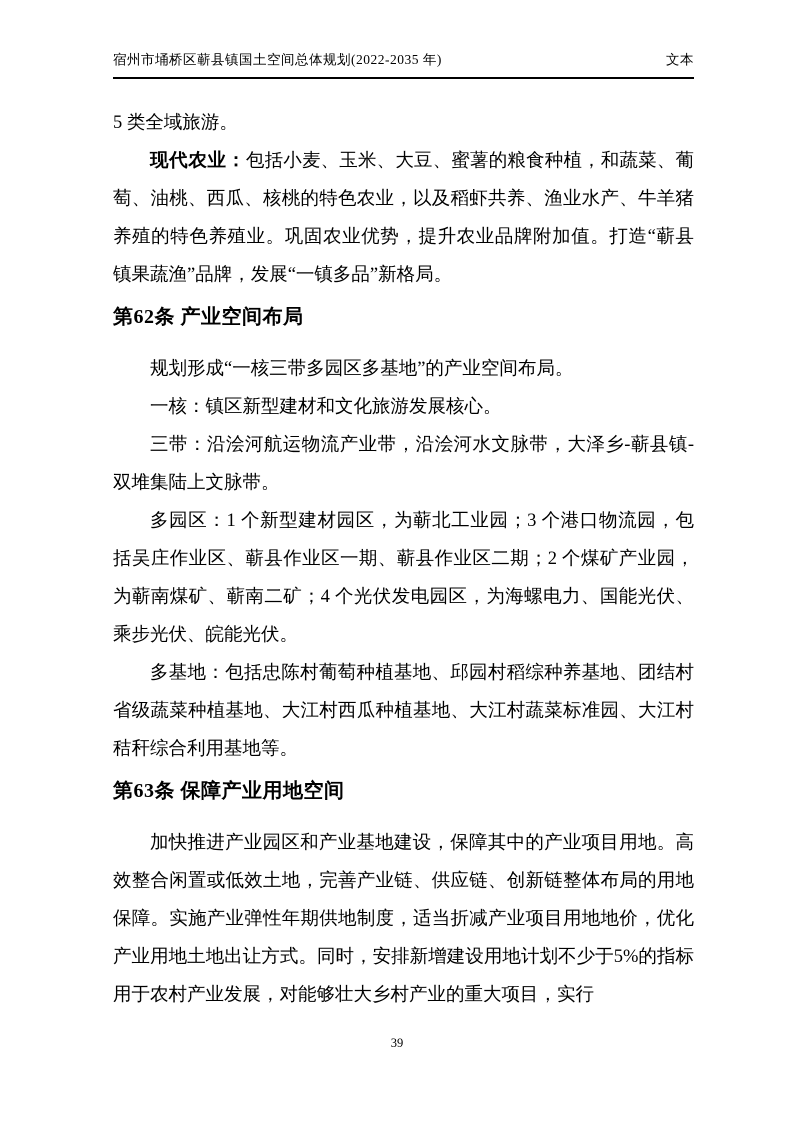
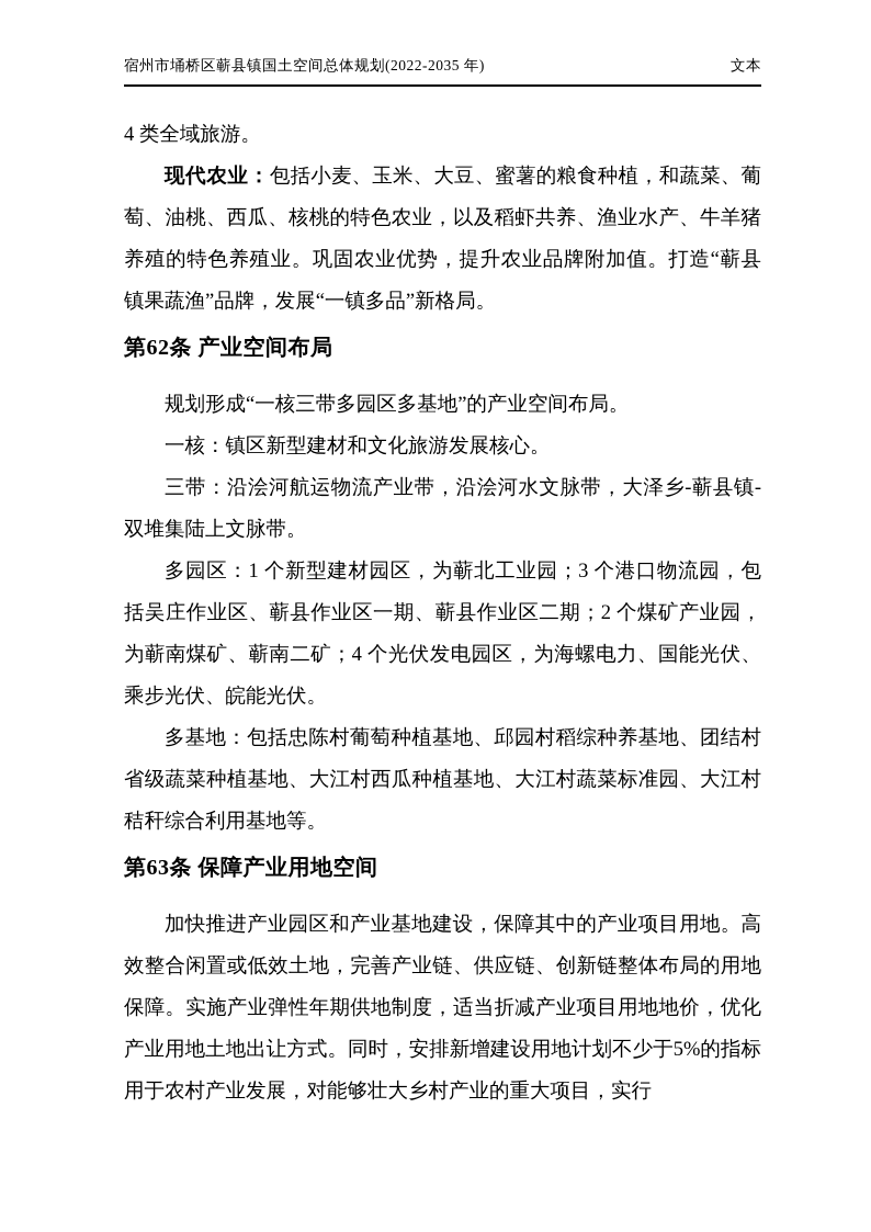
  宿州市埇桥区蕲县镇国土空间总体规划(2022-2035 年)
  文本
- 5 类全域旅游。
+ 4 类全域旅游。
  现代农业：包括小麦、玉米、大豆、蜜薯的粮食种植，和蔬菜、葡萄、油桃、西瓜、核桃的特色农业，以及稻虾共养、渔业水产、牛羊猪养殖的特色养殖业。巩固农业优势，提升农业品牌附加值。打造“蕲县镇果蔬渔”品牌，发展“一镇多品”新格局。
  第62条 产业空间布局
  规划形成“一核三带多园区多基地”的产业空间布局。
  一核：镇区新型建材和文化旅游发展核心。
  三带：沿浍河航运物流产业带，沿浍河水文脉带，大泽乡-蕲县镇-双堆集陆上文脉带。
  多园区：1 个新型建材园区，为蕲北工业园；3 个港口物流园，包括吴庄作业区、蕲县作业区一期、蕲县作业区二期；2 个煤矿产业园，为蕲南煤矿、蕲南二矿；4 个光伏发电园区，为海螺电力、国能光伏、乘步光伏、皖能光伏。
  多基地：包括忠陈村葡萄种植基地、邱园村稻综种养基地、团结村省级蔬菜种植基地、大江村西瓜种植基地、大江村蔬菜标准园、大江村秸秆综合利用基地等。
  第63条 保障产业用地空间
  加快推进产业园区和产业基地建设，保障其中的产业项目用地。高效整合闲置或低效土地，完善产业链、供应链、创新链整体布局的用地保障。实施产业弹性年期供地制度，适当折减产业项目用地地价，优化产业用地土地出让方式。同时，安排新增建设用地计划不少于5%的指标用于农村产业发展，对能够壮大乡村产业的重大项目，实行
- 39
